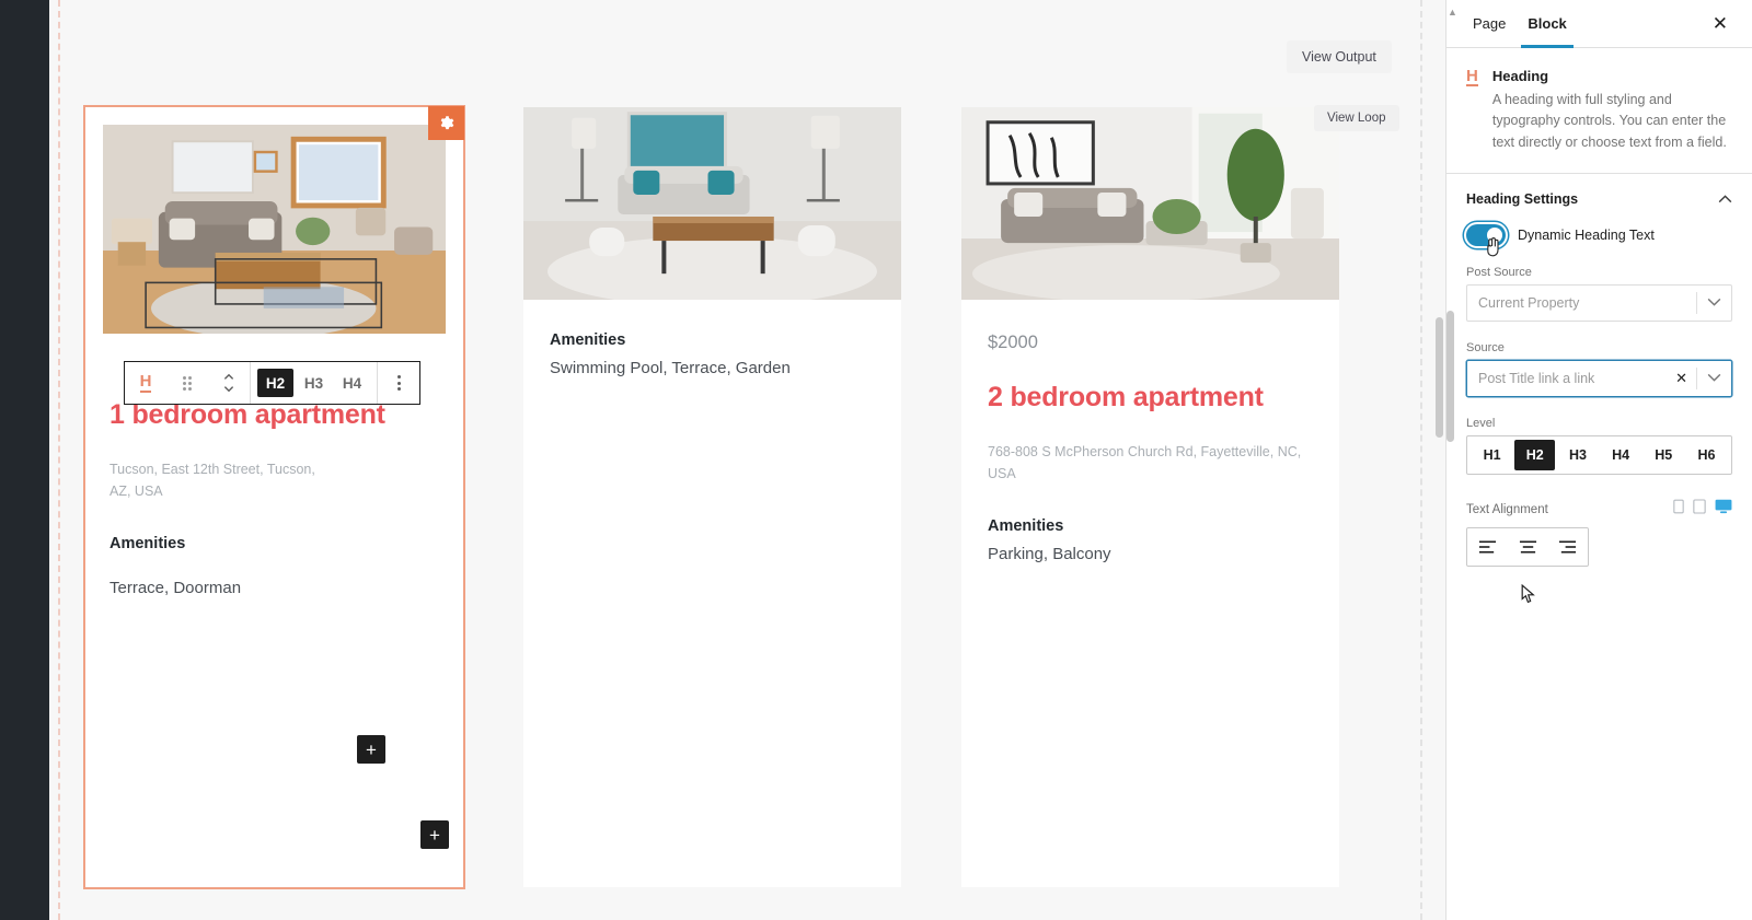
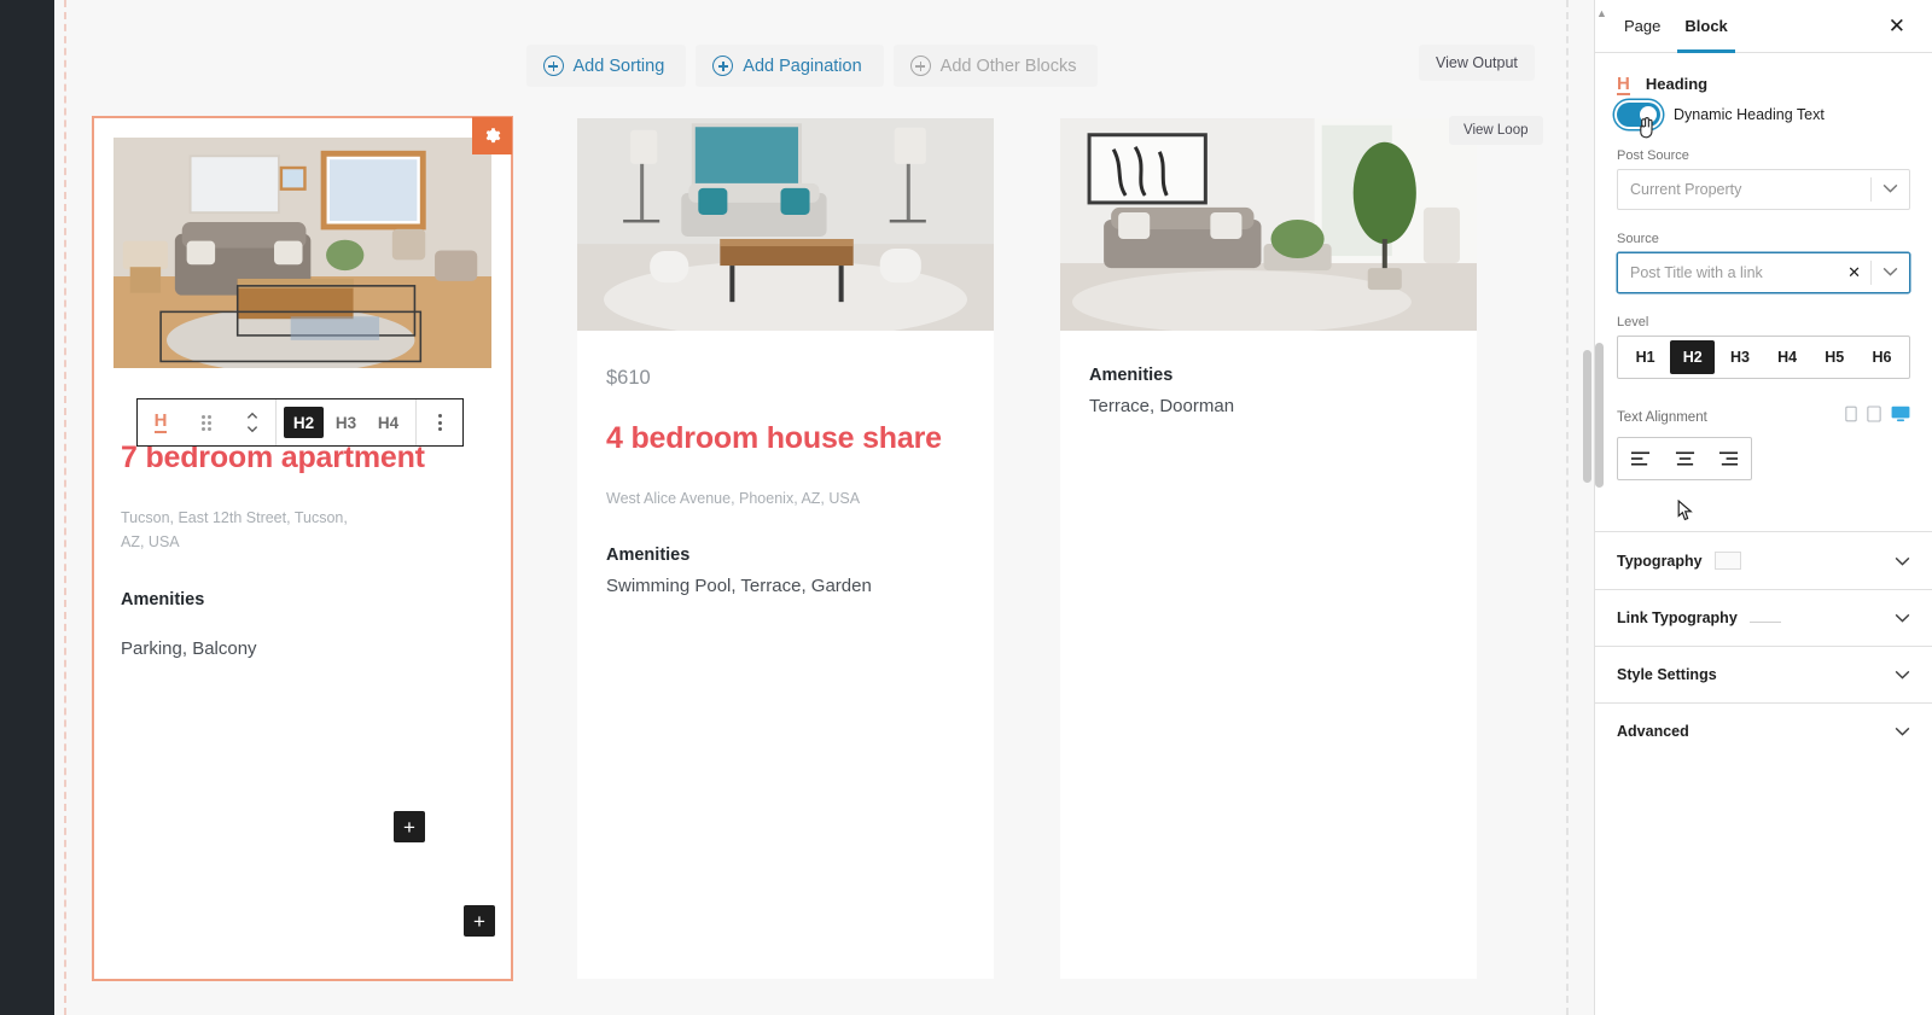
+ Add Sorting
+ Add Pagination
+ Add Other Blocks
  View Output
  View Loop
- 1 bedroom apartment
+ 7 bedroom apartment
  Tucson, East 12th Street, Tucson, AZ, USA
  Amenities
- Terrace, Doorman
+ Parking, Balcony
  +
+ $610
+ 4 bedroom house share
+ West Alice Avenue, Phoenix, AZ, USA
  Amenities
  Swimming Pool, Terrace, Garden
- $2000
- 2 bedroom apartment
- 768-808 S McPherson Church Rd, Fayetteville, NC, USA
  Amenities
- Parking, Balcony
+ Terrace, Doorman
  H
  H2
  H3
  H4
  +
  ▲
  Page
  Block
  ✕
  H
  Heading
- A heading with full styling and typography controls. You can enter the text directly or choose text from a field.
- Heading Settings
  Dynamic Heading Text
  Post Source
  Current Property
  Source
- Post Title link a link
+ Post Title with a link
  ✕
  Level
  H1
  H2
  H3
  H4
  H5
  H6
  Text Alignment
+ Typography
+ Link Typography
+ Style Settings
+ Advanced
